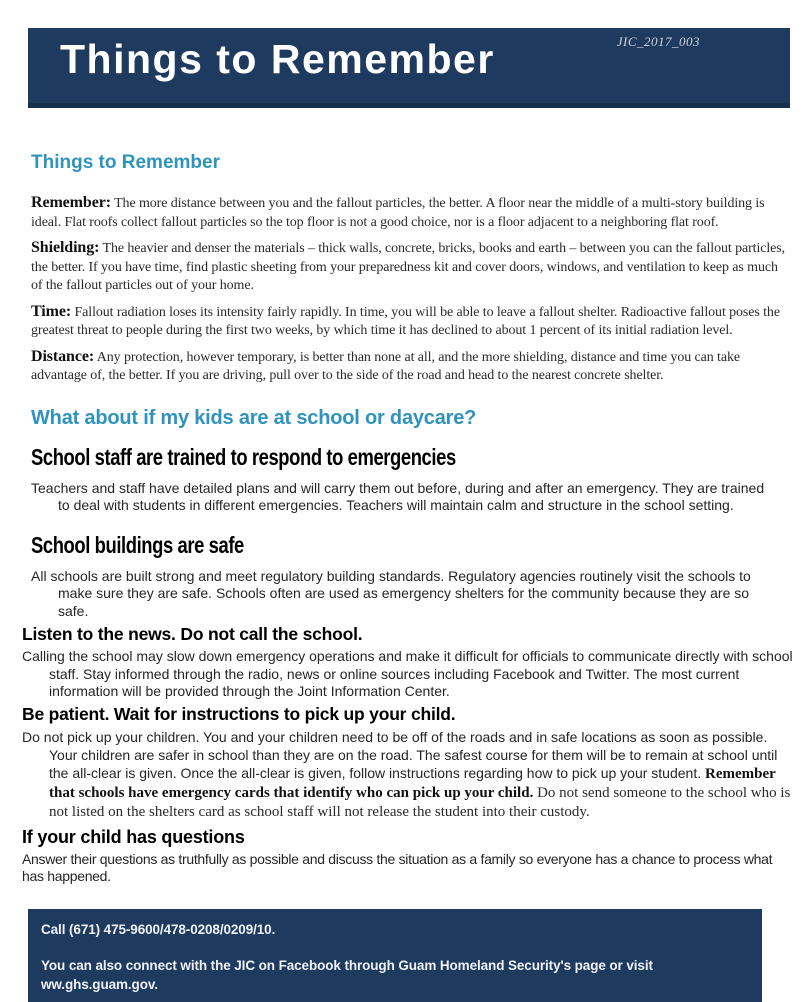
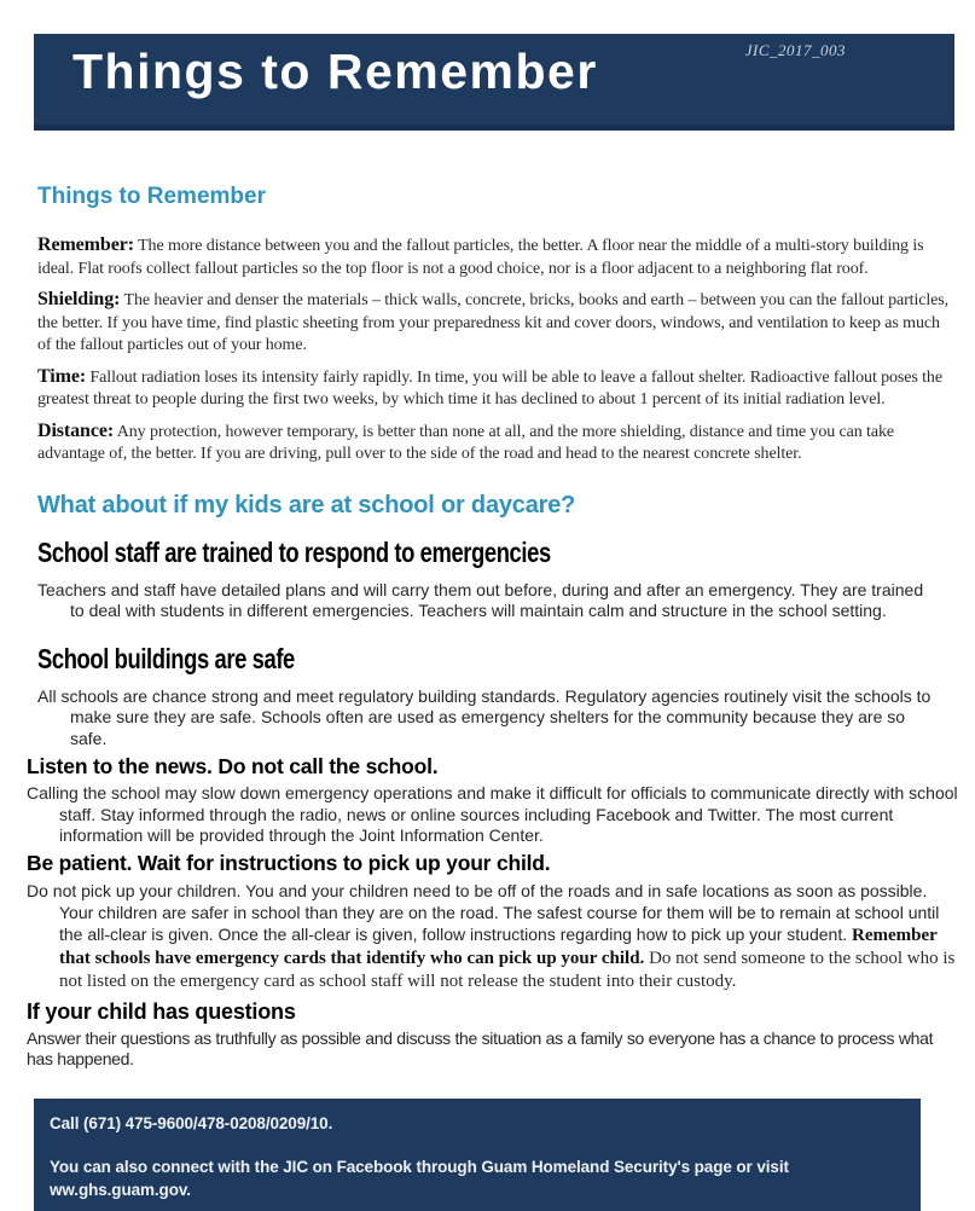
  Things to Remember
  JIC_2017_003
  Things to Remember
  Remember: The more distance between you and the fallout particles, the better. A floor near the middle of a multi-story building is ideal. Flat roofs collect fallout particles so the top floor is not a good choice, nor is a floor adjacent to a neighboring flat roof.
  Shielding: The heavier and denser the materials – thick walls, concrete, bricks, books and earth – between you can the fallout particles, the better. If you have time, find plastic sheeting from your preparedness kit and cover doors, windows, and ventilation to keep as much of the fallout particles out of your home.
  Time: Fallout radiation loses its intensity fairly rapidly. In time, you will be able to leave a fallout shelter. Radioactive fallout poses the greatest threat to people during the first two weeks, by which time it has declined to about 1 percent of its initial radiation level.
  Distance: Any protection, however temporary, is better than none at all, and the more shielding, distance and time you can take advantage of, the better. If you are driving, pull over to the side of the road and head to the nearest concrete shelter.
  What about if my kids are at school or daycare?
  School staff are trained to respond to emergencies
  Teachers and staff have detailed plans and will carry them out before, during and after an emergency. They are trained to deal with students in different emergencies. Teachers will maintain calm and structure in the school setting.
  School buildings are safe
- All schools are built strong and meet regulatory building standards. Regulatory agencies routinely visit the schools to make sure they are safe. Schools often are used as emergency shelters for the community because they are so safe.
+ All schools are chance strong and meet regulatory building standards. Regulatory agencies routinely visit the schools to make sure they are safe. Schools often are used as emergency shelters for the community because they are so safe.
  Listen to the news. Do not call the school.
  Calling the school may slow down emergency operations and make it difficult for officials to communicate directly with school staff. Stay informed through the radio, news or online sources including Facebook and Twitter. The most current information will be provided through the Joint Information Center.
  Be patient. Wait for instructions to pick up your child.
- Do not pick up your children. You and your children need to be off of the roads and in safe locations as soon as possible. Your children are safer in school than they are on the road. The safest course for them will be to remain at school until the all-clear is given. Once the all-clear is given, follow instructions regarding how to pick up your student. Remember that schools have emergency cards that identify who can pick up your child. Do not send someone to the school who is not listed on the shelters card as school staff will not release the student into their custody.
+ Do not pick up your children. You and your children need to be off of the roads and in safe locations as soon as possible. Your children are safer in school than they are on the road. The safest course for them will be to remain at school until the all-clear is given. Once the all-clear is given, follow instructions regarding how to pick up your student. Remember that schools have emergency cards that identify who can pick up your child. Do not send someone to the school who is not listed on the emergency card as school staff will not release the student into their custody.
  If your child has questions
  Answer their questions as truthfully as possible and discuss the situation as a family so everyone has a chance to process what has happened.
  Call (671) 475-9600/478-0208/0209/10.
  You can also connect with the JIC on Facebook through Guam Homeland Security's page or visit ww.ghs.guam.gov.
